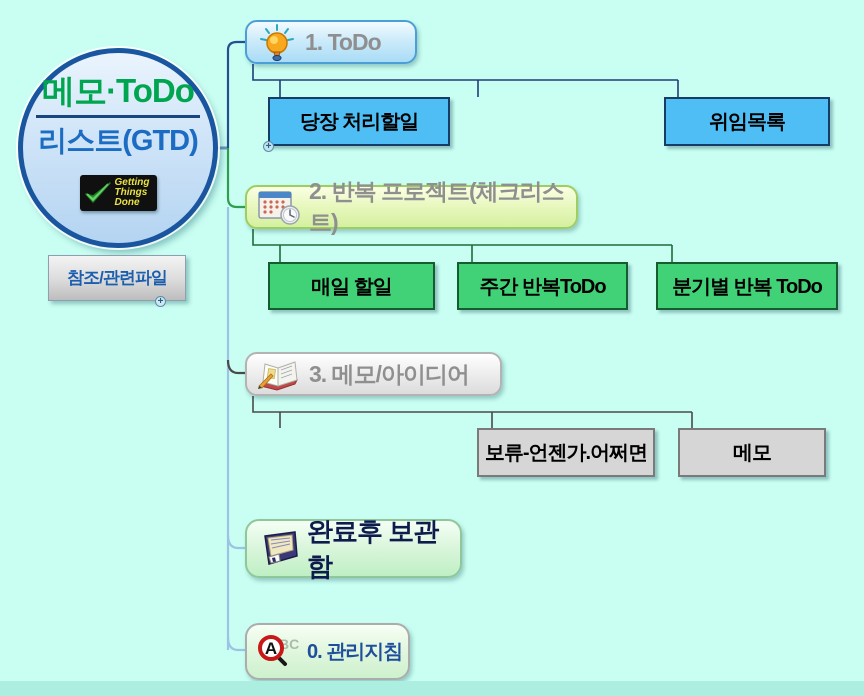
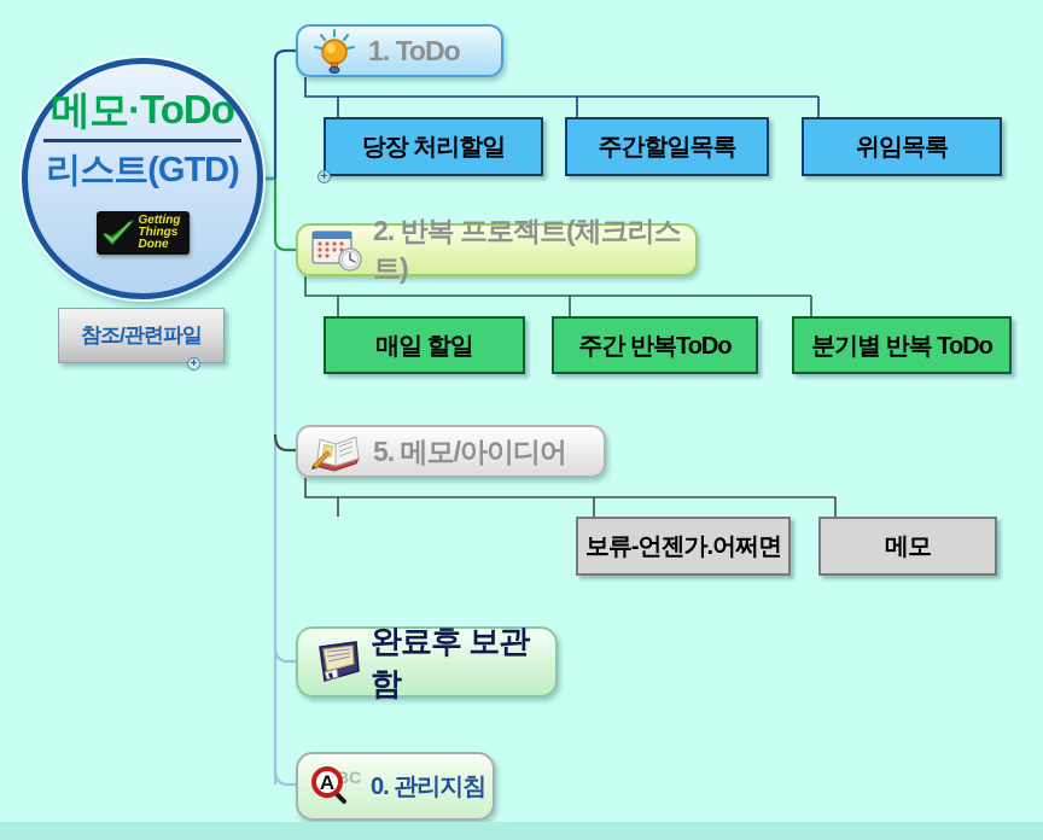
  메모·ToDo
  리스트(GTD)
  Getting
  Things
  Done
  참조/관련파일
  +
  1. ToDo
  2. 반복 프로젝트(체크리스트)
- 3. 메모/아이디어
+ 5. 메모/아이디어
  완료후 보관함
  BC
  A
  0. 관리지침
  당장 처리할일
+ 주간할일목록
  위임목록
  +
  매일 할일
  주간 반복ToDo
  분기별 반복 ToDo
  보류-언젠가.어쩌면
  메모
